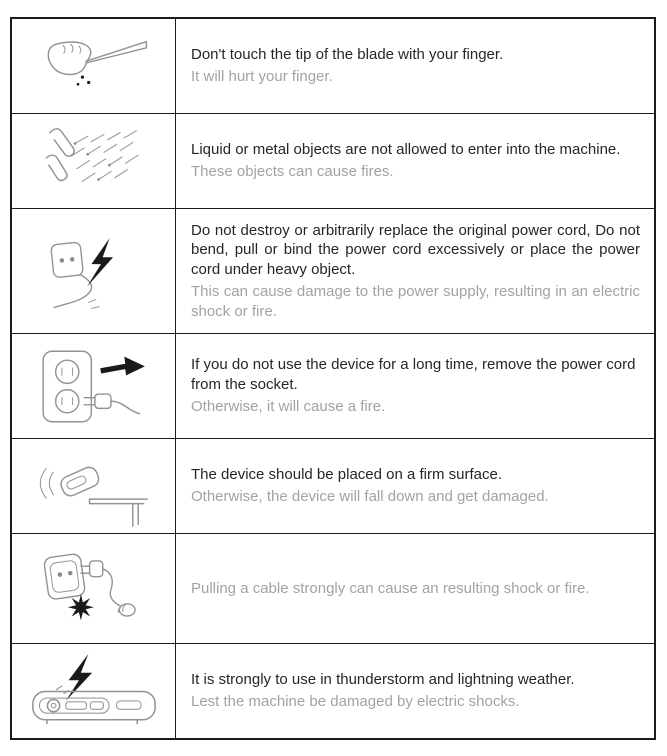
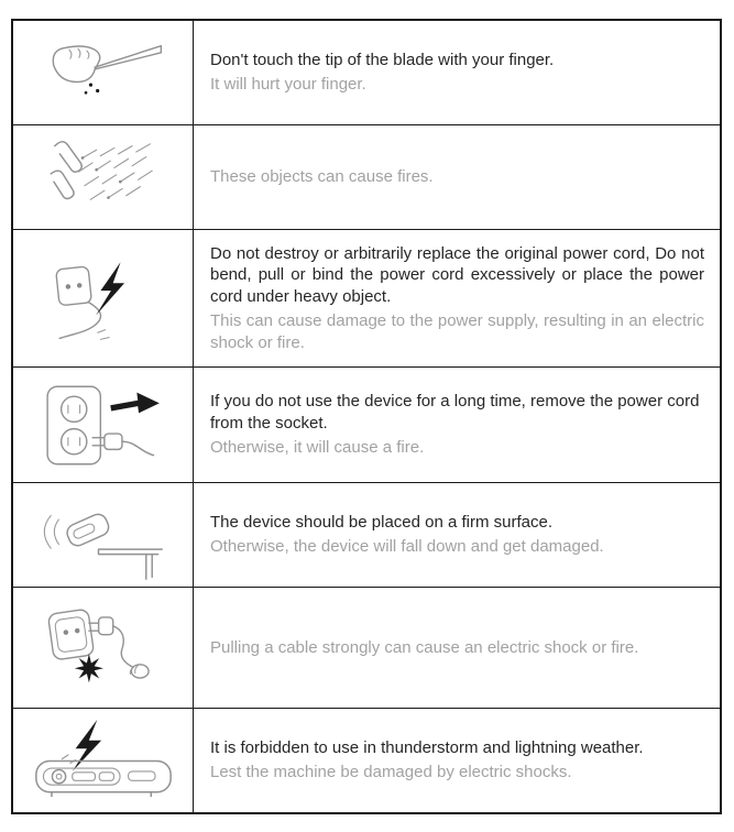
  Don't touch the tip of the blade with your finger.
  It will hurt your finger.
- Liquid or metal objects are not allowed to enter into the machine.
  These objects can cause fires.
  Do not destroy or arbitrarily replace the original power cord, Do not bend, pull or bind the power cord excessively or place the power cord under heavy object.
  This can cause damage to the power supply, resulting in an electric shock or fire.
  If you do not use the device for a long time, remove the power cord from the socket.
  Otherwise, it will cause a fire.
  The device should be placed on a firm surface.
  Otherwise, the device will fall down and get damaged.
- Pulling a cable strongly can cause an resulting shock or fire.
+ Pulling a cable strongly can cause an electric shock or fire.
- It is strongly to use in thunderstorm and lightning weather.
+ It is forbidden to use in thunderstorm and lightning weather.
  Lest the machine be damaged by electric shocks.
